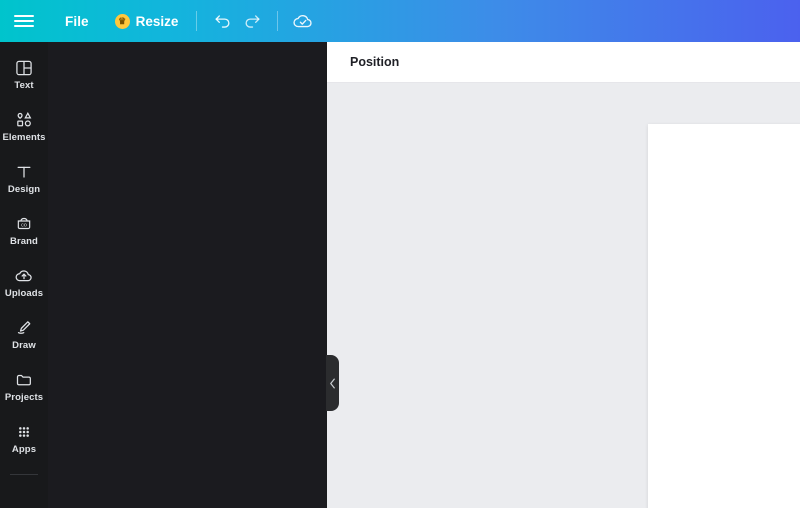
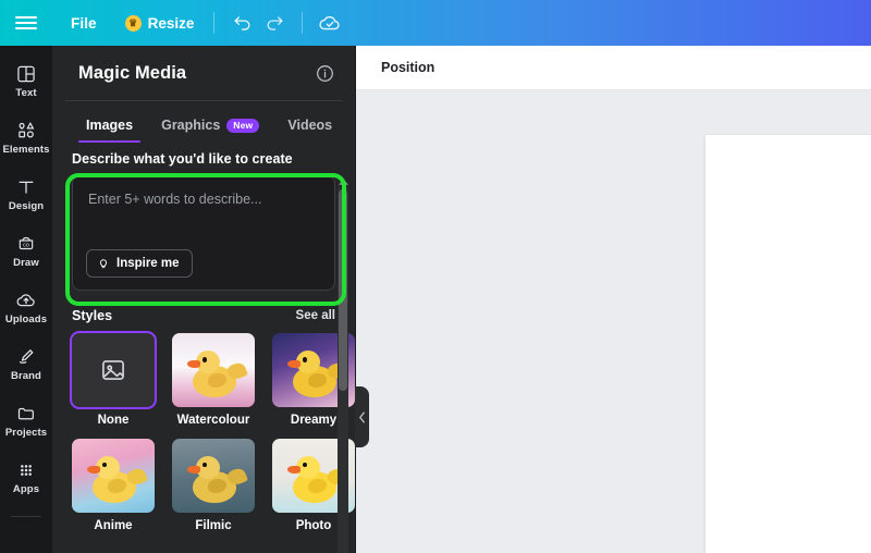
  File
  ♛
  Resize
  Text
  Elements
  Design
- Brand
+ Draw
  Uploads
- Draw
+ Brand
  Projects
  Apps
+ Magic Media
+ Images
+ Graphics
+ New
+ Videos
+ Describe what you'd like to create
+ Enter 5+ words to describe...
+ Inspire me
+ Styles
+ See all
+ None
+ Watercolour
+ Dreamy
+ Anime
+ Filmic
+ Photo
  Position
